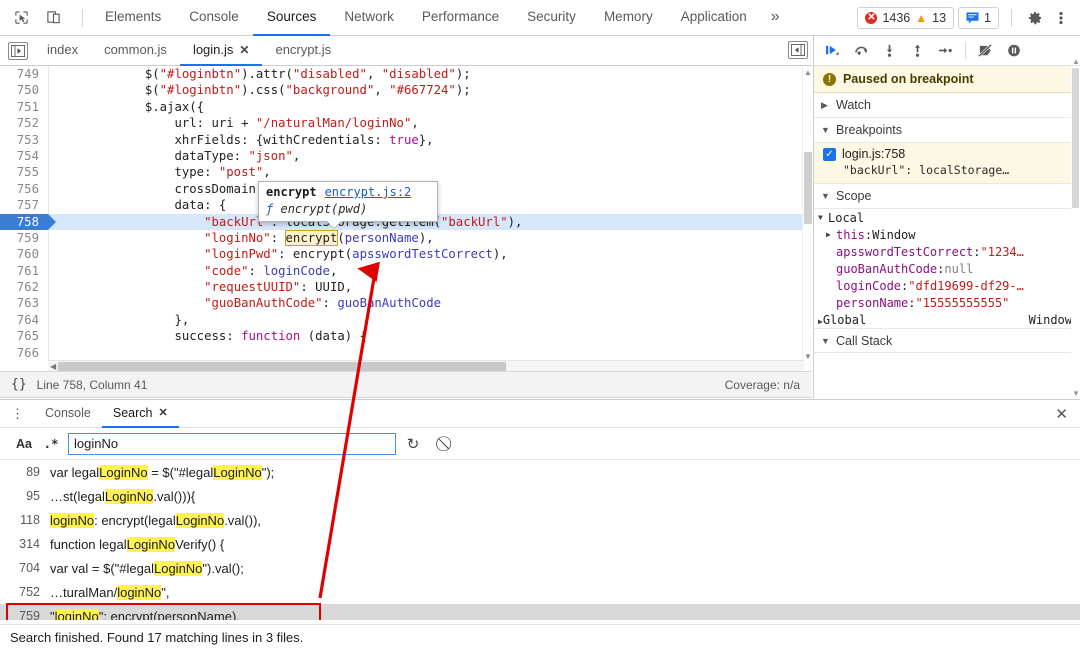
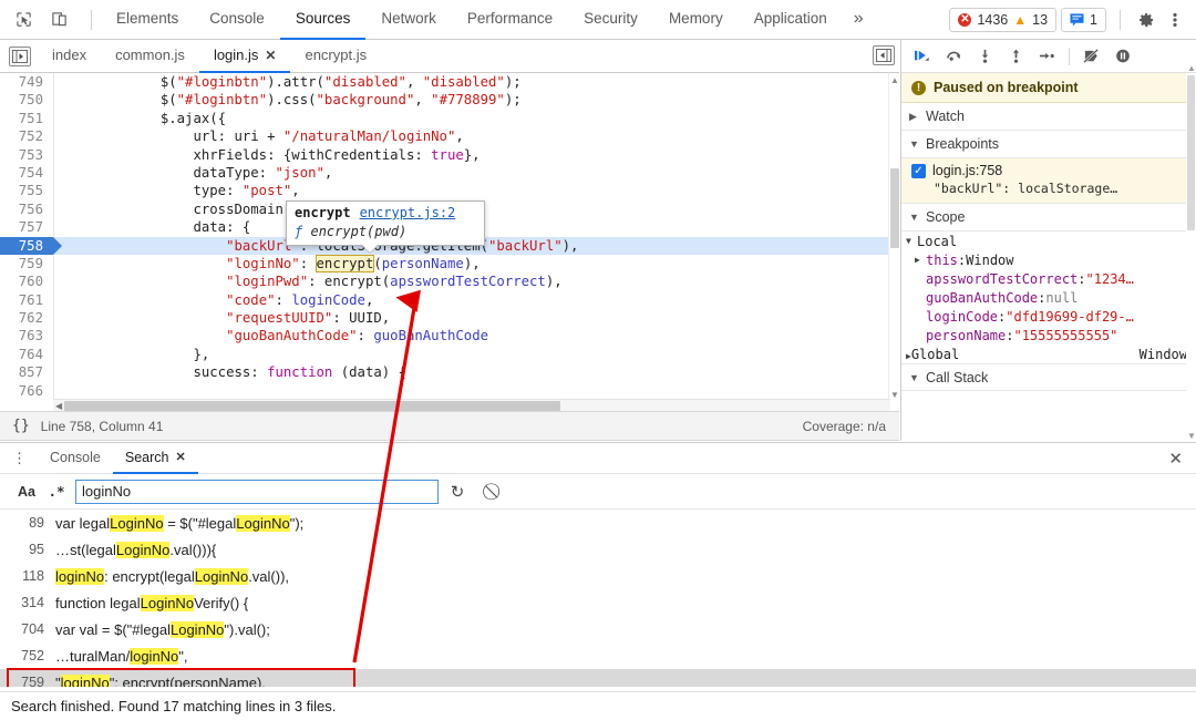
  Elements
  Console
  Sources
  Network
  Performance
  Security
  Memory
  Application
  »
  ✕
  1436
  ▲
  13
  1
  index
  common.js
  login.js
  ✕
  encrypt.js
  749
  $("#loginbtn").attr("disabled", "disabled");
  750
- $("#loginbtn").css("background", "#667724");
+ $("#loginbtn").css("background", "#778899");
  751
  $.ajax({
  752
  url: uri + "/naturalMan/loginNo",
  753
  xhrFields: {withCredentials: true},
  754
  dataType: "json",
  755
  type: "post",
  756
  757
  data: {
  758
  759
  "loginNo": encrypt(personName),
  760
  "loginPwd": encrypt(apsswordTestCorrect),
  761
  "code": loginCode,
  762
  "requestUUID": UUID,
  763
  "guoBanAuthCode": guoBnAuthCode
  764
  },
- 765
+ 857
  success: function (data)
  766
  ▲
  ▼
  ◀
  encrypt
  encrypt.js:2
  ƒ encrypt(pwd)
  {}
  Line 758, Column 41
  Coverage: n/a
  !
  Paused on breakpoint
  ▶
  Watch
  ▼
  Breakpoints
  ✓
  login.js:758
  "backUrl": localStorage…
  ▼
  Scope
  ▼
  Local
  ▶
  this
  :
  Window
  apsswordTestCorrect
  :
  "1234…
  guoBanAuthCode
  :
  null
  loginCode
  :
  "dfd19699-df29-…
  personName
  :
  "15555555555"
  ▶Global
  Window
  ▼
  Call Stack
  ▲
  ▼
  ⋮
  Console
  Search
  ✕
  ✕
  Aa
  .*
  loginNo
  ↻
  89
  var legalLoginNo = $("#legalLoginNo");
  95
  …st(legalLoginNo.val())){
  118
  loginNo: encrypt(legalLoginNo.val()),
  314
  function legalLoginNoVerify() {
  704
  var val = $("#legalLoginNo").val();
  752
  …turalMan/loginNo",
  759
  "loginNo": encrypt(personName),
  Search finished. Found 17 matching lines in 3 files.
